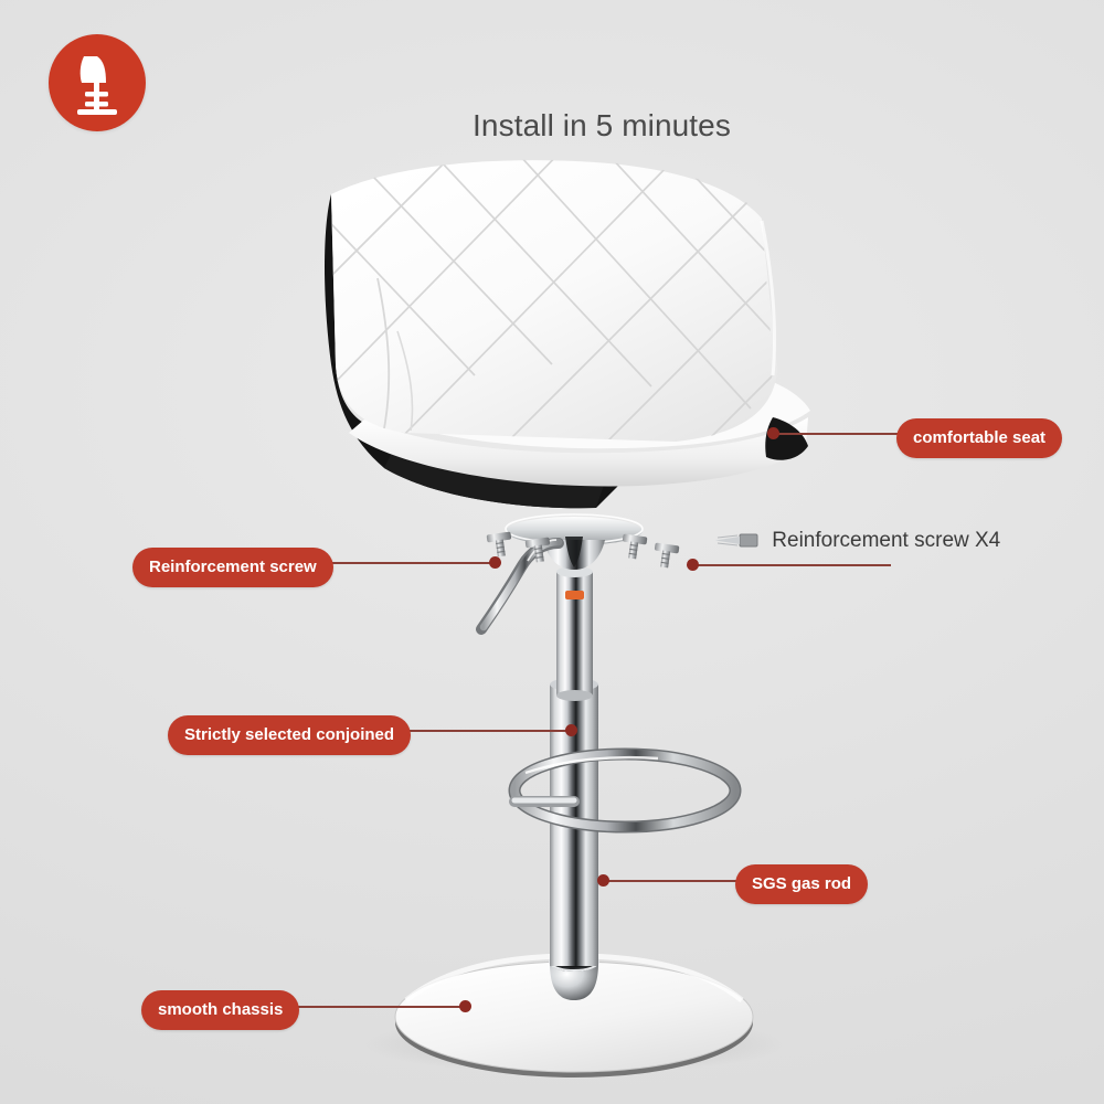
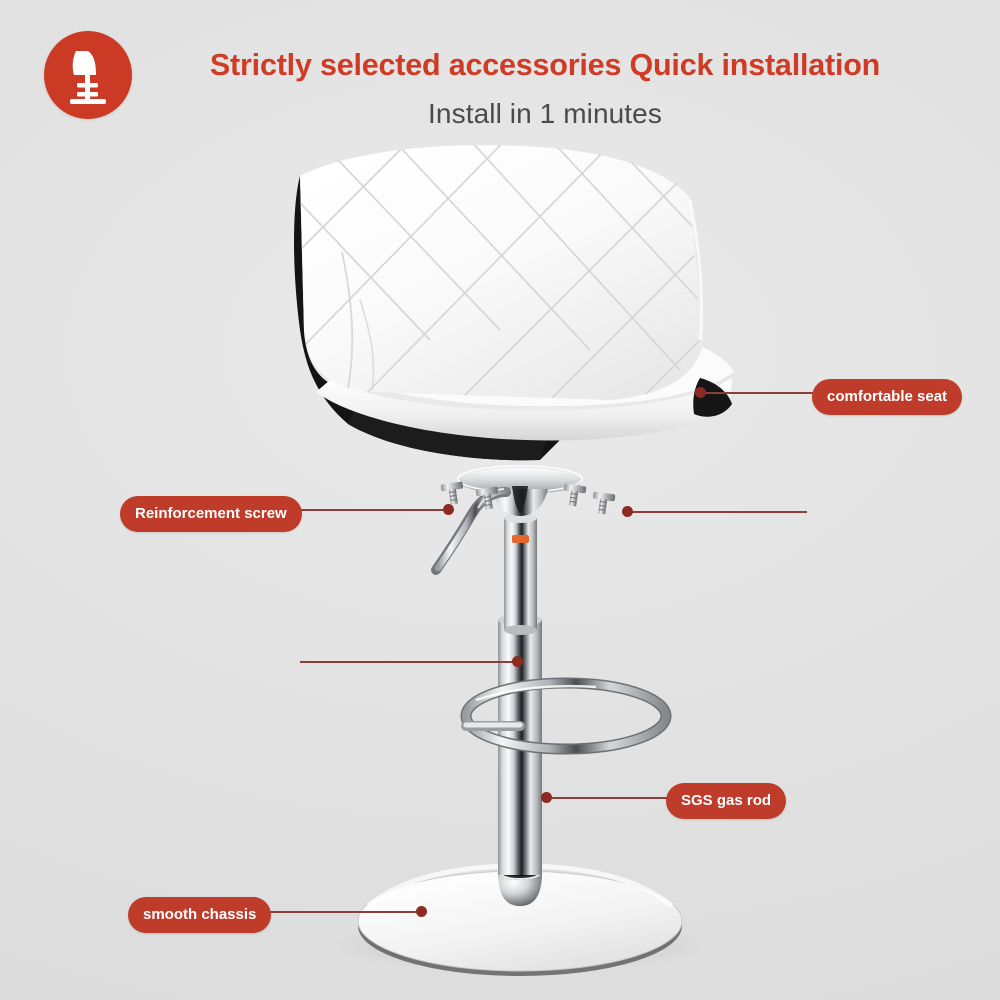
+ Strictly selected accessories Quick installation
- Install in 5 minutes
+ Install in 1 minutes
  comfortable seat
  Reinforcement screw
- Reinforcement screw X4
- Strictly selected conjoined
  SGS gas rod
  smooth chassis
